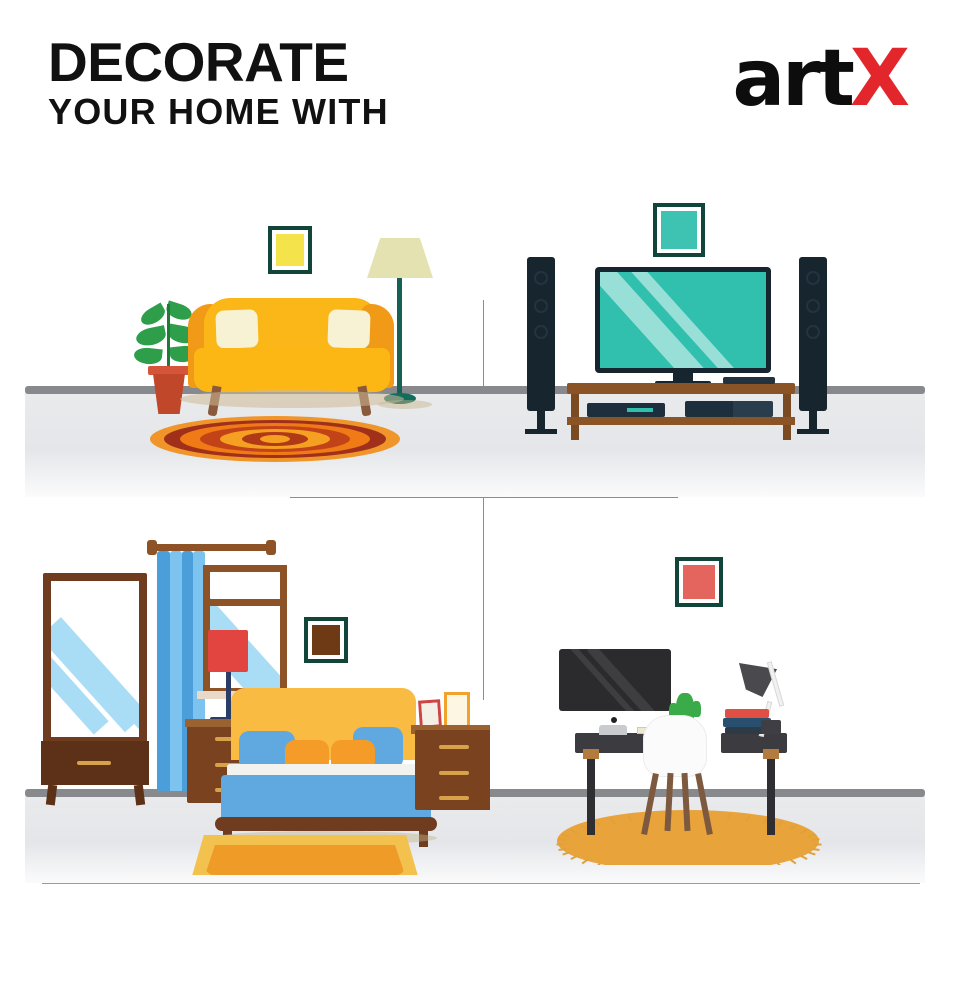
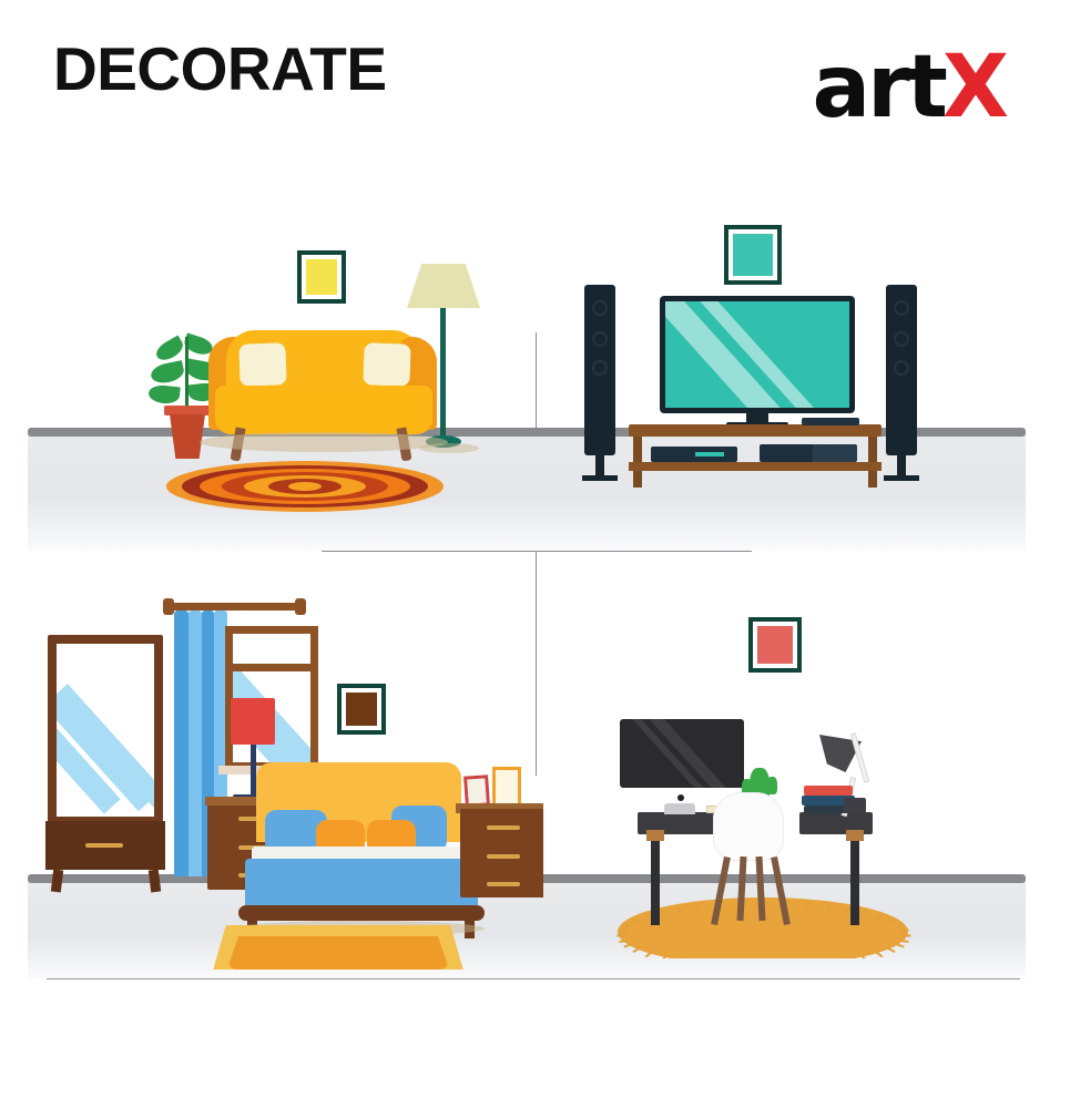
  DECORATE
- YOUR HOME WITH
  artX
